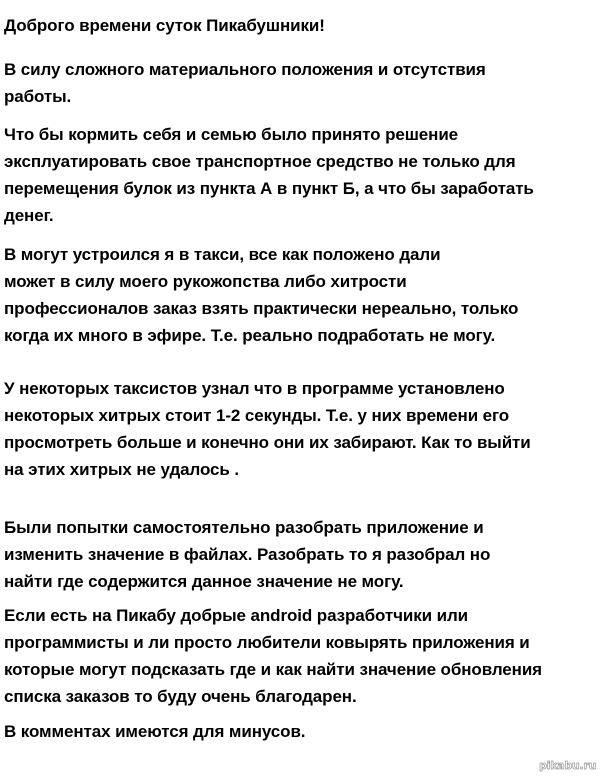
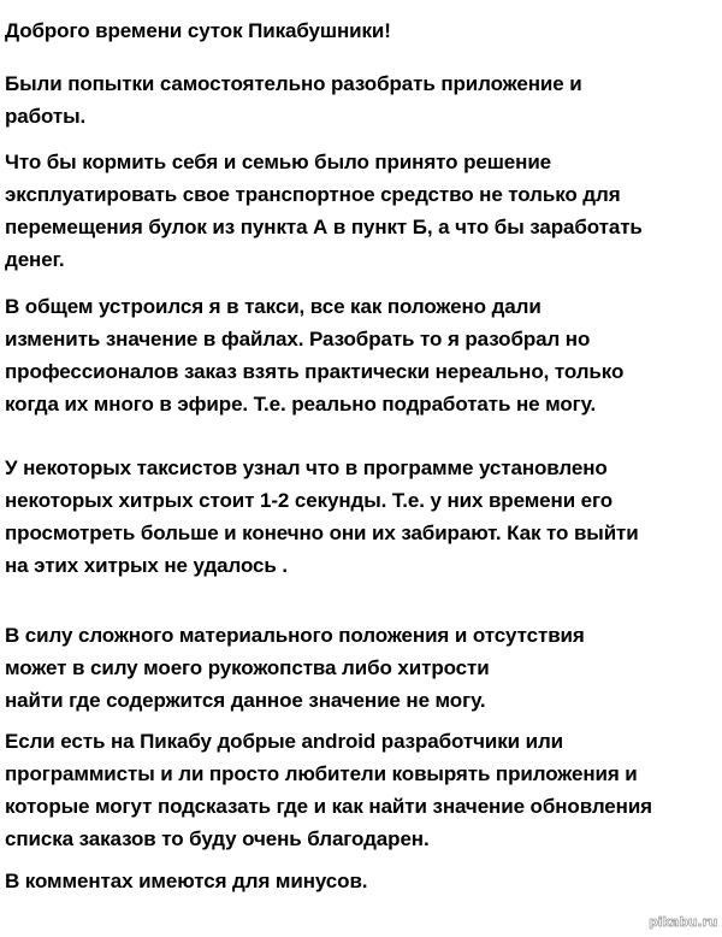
  Доброго времени суток Пикабушники!
- В силу сложного материального положения и отсутствия
+ Были попытки самостоятельно разобрать приложение и
  работы.
  Что бы кормить себя и семью было принято решение
  эксплуатировать свое транспортное средство не только для
  перемещения булок из пункта А в пункт Б, а что бы заработать
  денег.
- В могут устроился я в такси, все как положено дали
+ В общем устроился я в такси, все как положено дали
- может в силу моего рукожопства либо хитрости
+ изменить значение в файлах. Разобрать то я разобрал но
  профессионалов заказ взять практически нереально, только
  когда их много в эфире. Т.е. реально подработать не могу.
  У некоторых таксистов узнал что в программе установлено
  некоторых хитрых стоит 1-2 секунды. Т.е. у них времени его
  просмотреть больше и конечно они их забирают. Как то выйти
  на этих хитрых не удалось .
- Были попытки самостоятельно разобрать приложение и
+ В силу сложного материального положения и отсутствия
- изменить значение в файлах. Разобрать то я разобрал но
+ может в силу моего рукожопства либо хитрости
  найти где содержится данное значение не могу.
  Если есть на Пикабу добрые android разработчики или
  программисты и ли просто любители ковырять приложения и
  которые могут подсказать где и как найти значение обновления
  списка заказов то буду очень благодарен.
  В комментах имеются для минусов.
  pikabu.ru
